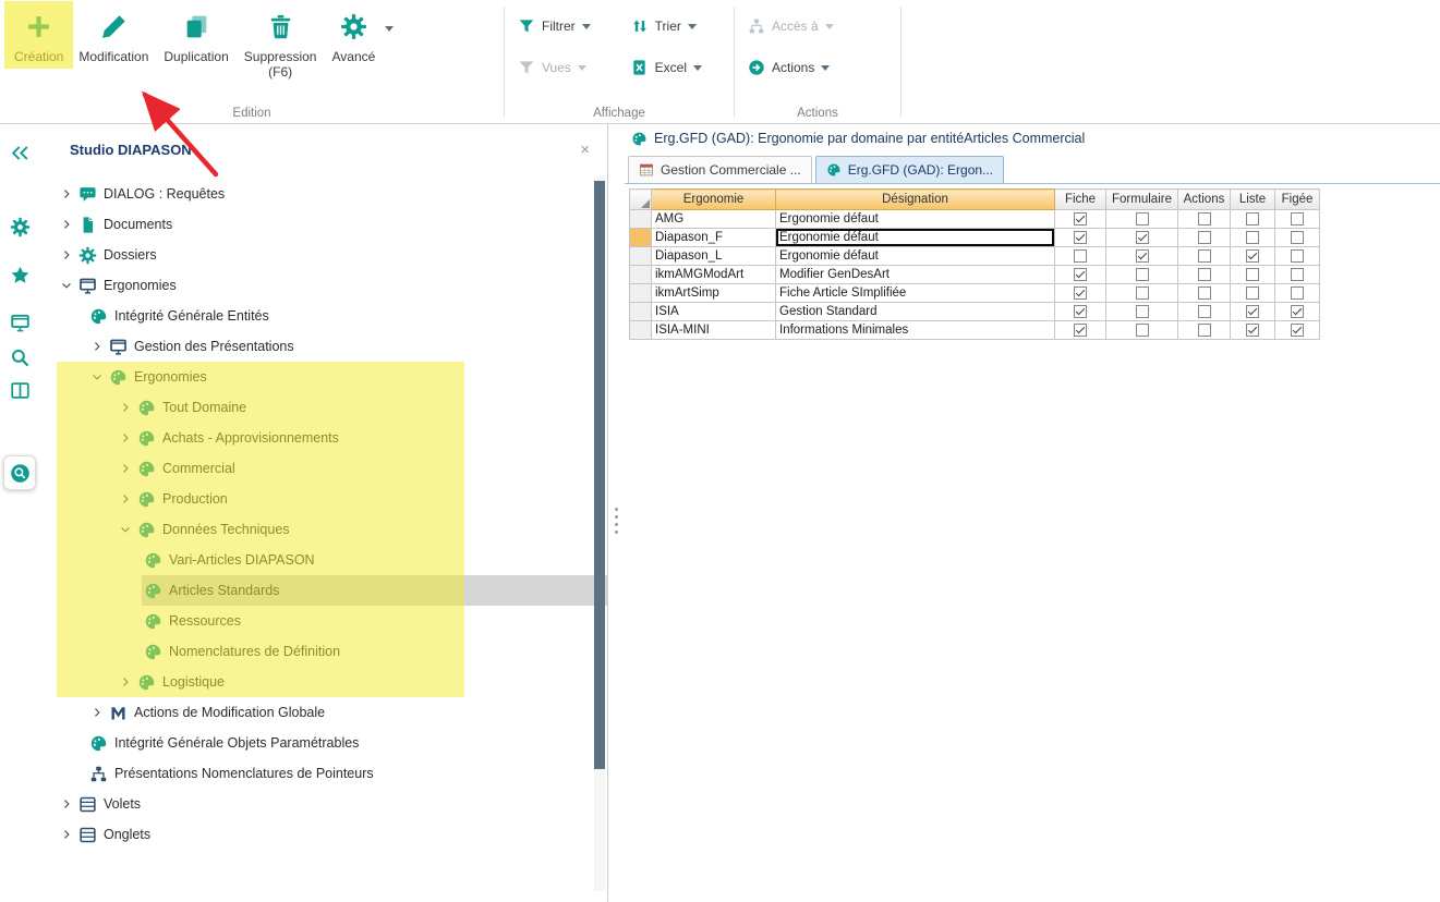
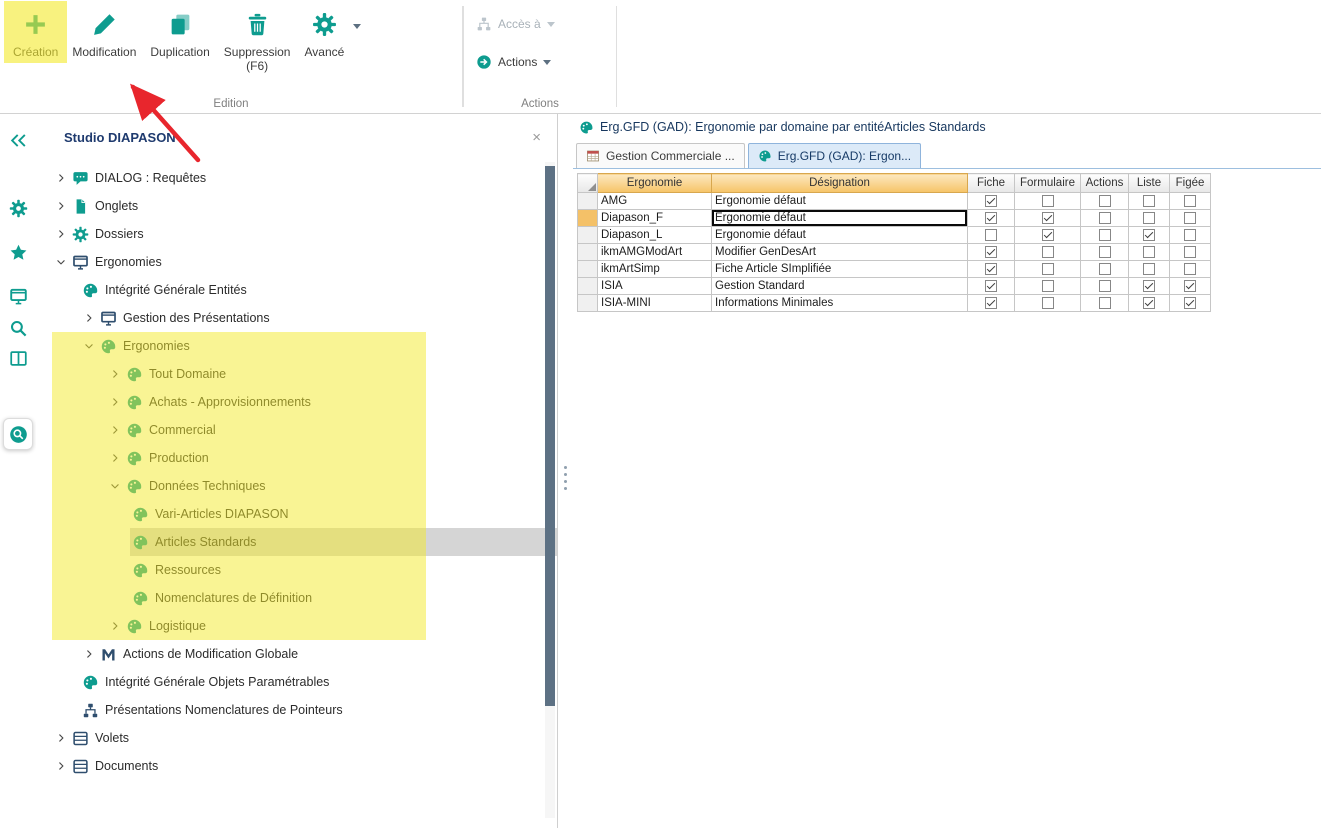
  Création
  Modification
  Duplication
  Suppression
  (F6)
  Avancé
  Edition
- Filtrer
- Trier
- Vues
- Excel
- Affichage
  Accès à
  Actions
  Actions
  Studio DIAPASON
  ×
  DIALOG : Requêtes
- Documents
+ Onglets
  Dossiers
  Ergonomies
  Intégrité Générale Entités
  Gestion des Présentations
  Ergonomies
  Tout Domaine
  Achats - Approvisionnements
  Commercial
  Production
  Données Techniques
  Vari-Articles DIAPASON
  Articles Standards
  Ressources
  Nomenclatures de Définition
  Logistique
  Actions de Modification Globale
  Intégrité Générale Objets Paramétrables
  Présentations Nomenclatures de Pointeurs
  Volets
- Onglets
+ Documents
- Erg.GFD (GAD): Ergonomie par domaine par entitéArticles Commercial
+ Erg.GFD (GAD): Ergonomie par domaine par entitéArticles Standards
  Gestion Commerciale ...
  Erg.GFD (GAD): Ergon...
  	Ergonomie	Désignation	Fiche	Formulaire	Actions	Liste	Figée
  	AMG	Ergonomie défaut
  	Diapason_F	Ergonomie défaut
  	Diapason_L	Ergonomie défaut
  	ikmAMGModArt	Modifier GenDesArt
  	ikmArtSimp	Fiche Article SImplifiée
  	ISIA	Gestion Standard
  	ISIA-MINI	Informations Minimales
